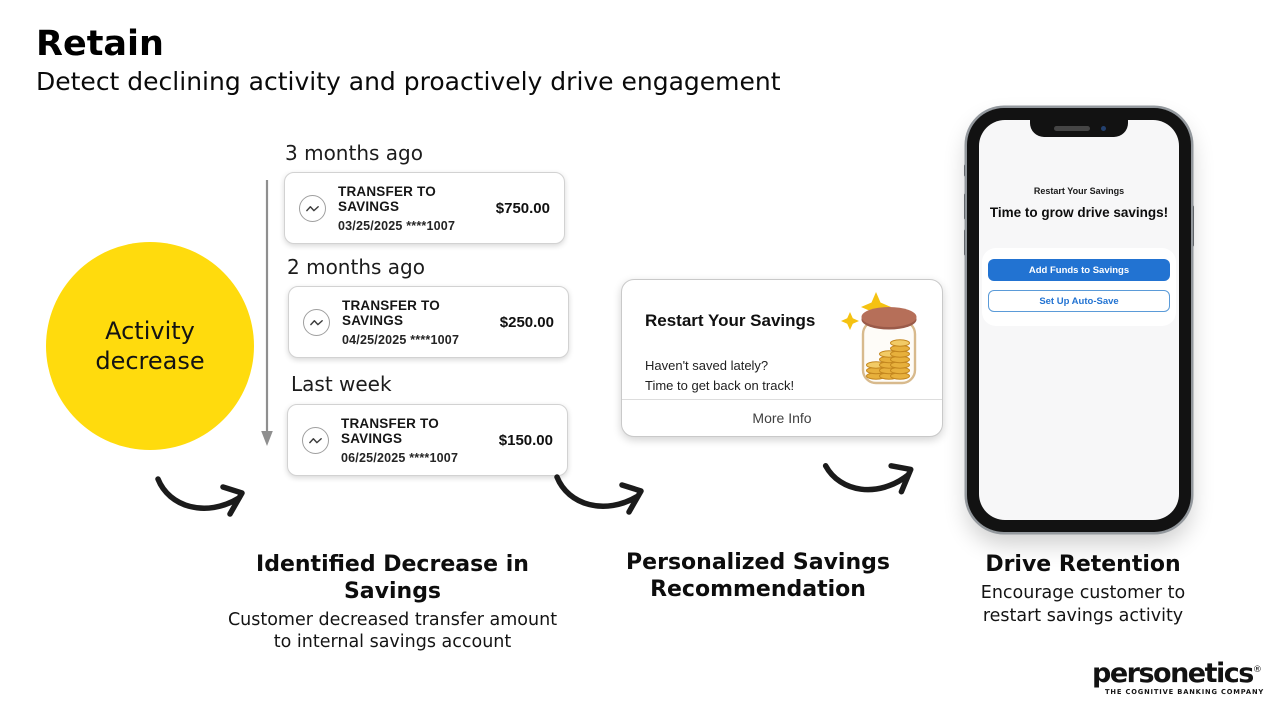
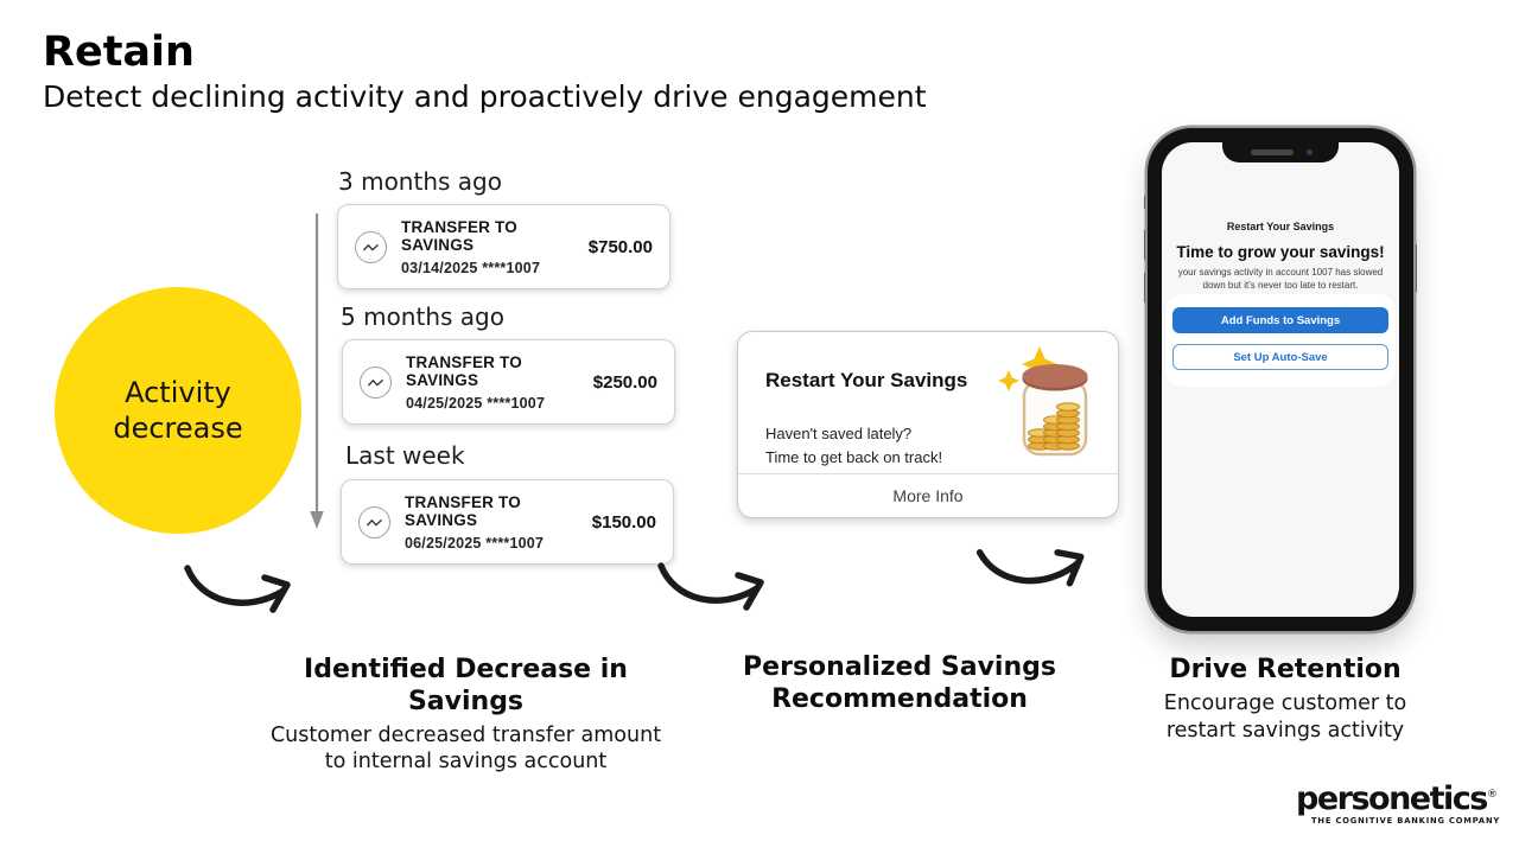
  Retain
  Detect declining activity and proactively drive engagement
  Activity
  decrease
  3 months ago
- 2 months ago
+ 5 months ago
  Last week
  TRANSFER TO SAVINGS
- 03/25/2025 ****1007
+ 03/14/2025 ****1007
  $750.00
  TRANSFER TO SAVINGS
  04/25/2025 ****1007
  $250.00
  TRANSFER TO SAVINGS
  06/25/2025 ****1007
  $150.00
  Restart Your Savings
  Haven't saved lately?
  Time to get back on track!
  More Info
  Restart Your Savings
- Time to grow drive savings!
+ Time to grow your savings!
+ your savings activity in account 1007 has slowed down but it's never too late to restart.
  Add Funds to Savings
  Set Up Auto-Save
  Identified Decrease in Savings
  Customer decreased transfer amount
  to internal savings account
  Personalized Savings
  Recommendation
  Drive Retention
  Encourage customer to
  restart savings activity
  personetics®
  THE COGNITIVE BANKING COMPANY
